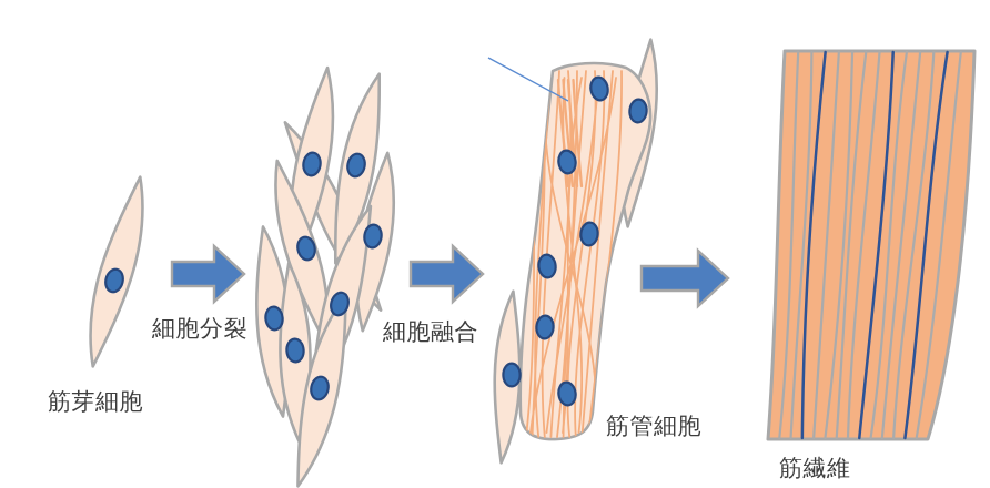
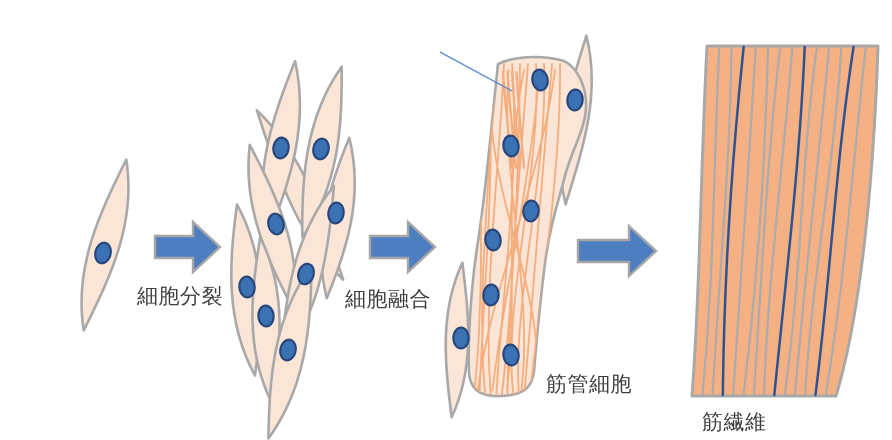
  細胞分裂
  細胞融合
- 筋芽細胞
  筋管細胞
  筋繊維
